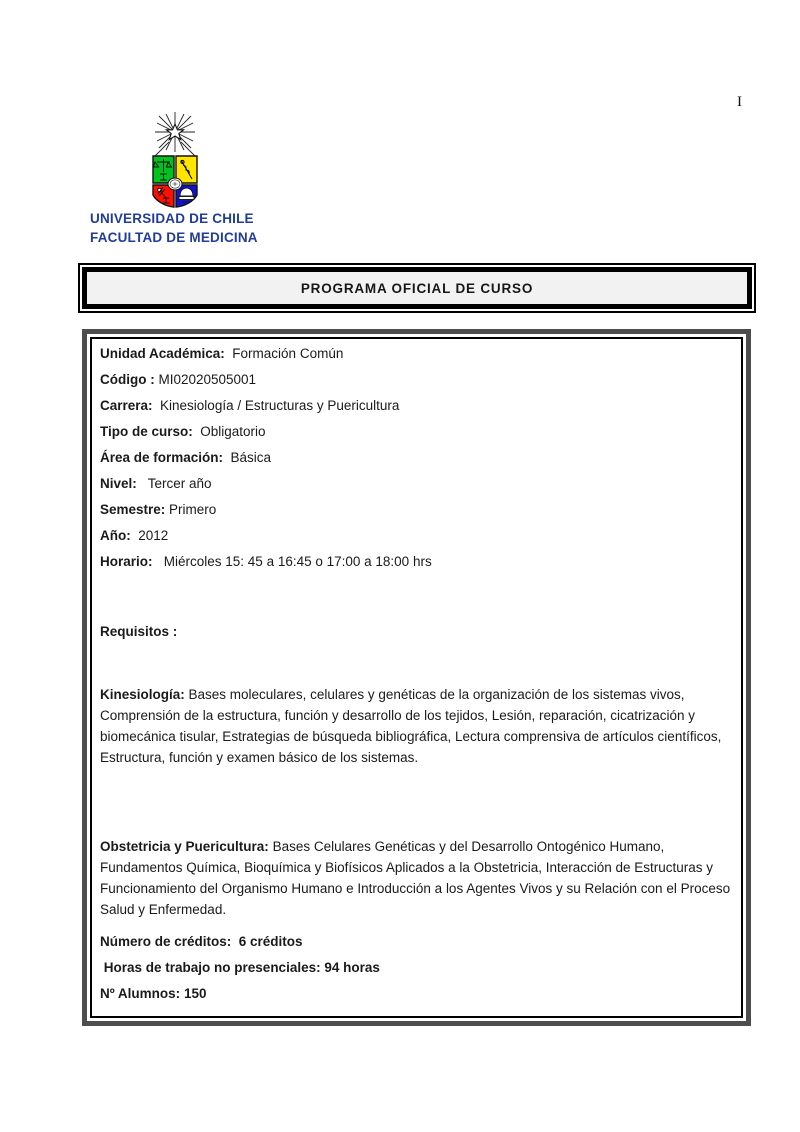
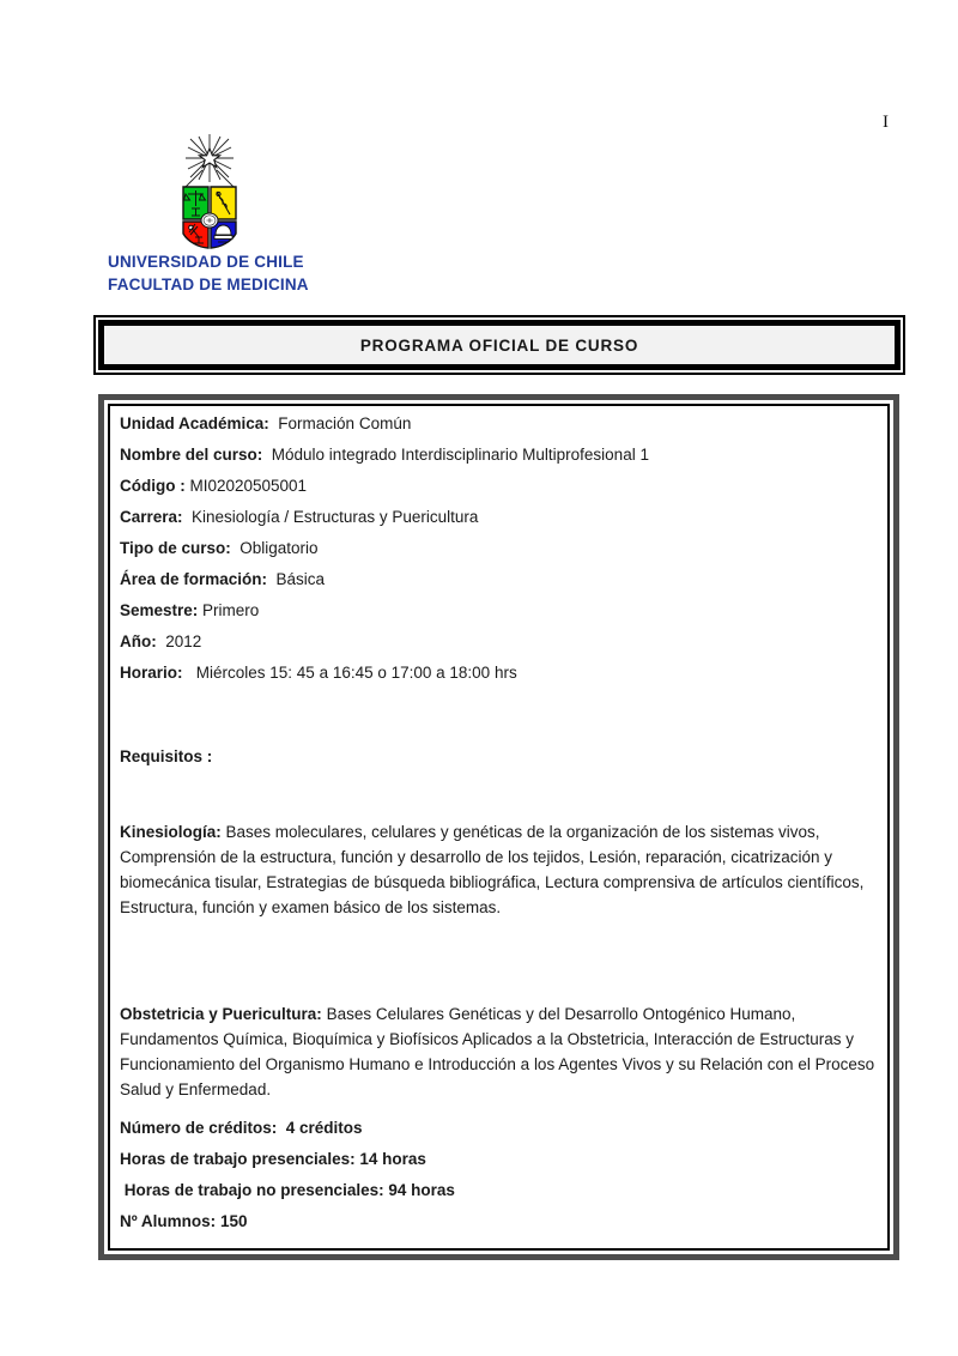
  I
  UNIVERSIDAD DE CHILE FACULTAD DE MEDICINA
  PROGRAMA OFICIAL DE CURSO
  Unidad Académica: Formación Común
+ Nombre del curso: Módulo integrado Interdisciplinario Multiprofesional 1
  Código : MI02020505001
  Carrera: Kinesiología / Estructuras y Puericultura
  Tipo de curso: Obligatorio
  Área de formación: Básica
- Nivel: Tercer año
  Semestre: Primero
  Año: 2012
  Horario: Miércoles 15: 45 a 16:45 o 17:00 a 18:00 hrs
  Requisitos :
  Kinesiología: Bases moleculares, celulares y genéticas de la organización de los sistemas vivos, Comprensión de la estructura, función y desarrollo de los tejidos, Lesión, reparación, cicatrización y biomecánica tisular, Estrategias de búsqueda bibliográfica, Lectura comprensiva de artículos científicos, Estructura, función y examen básico de los sistemas.
  Obstetricia y Puericultura: Bases Celulares Genéticas y del Desarrollo Ontogénico Humano, Fundamentos Química, Bioquímica y Biofísicos Aplicados a la Obstetricia, Interacción de Estructuras y Funcionamiento del Organismo Humano e Introducción a los Agentes Vivos y su Relación con el Proceso Salud y Enfermedad.
- Número de créditos: 6 créditos
+ Número de créditos: 4 créditos
+ Horas de trabajo presenciales: 14 horas
  Horas de trabajo no presenciales: 94 horas
  Nº Alumnos: 150
